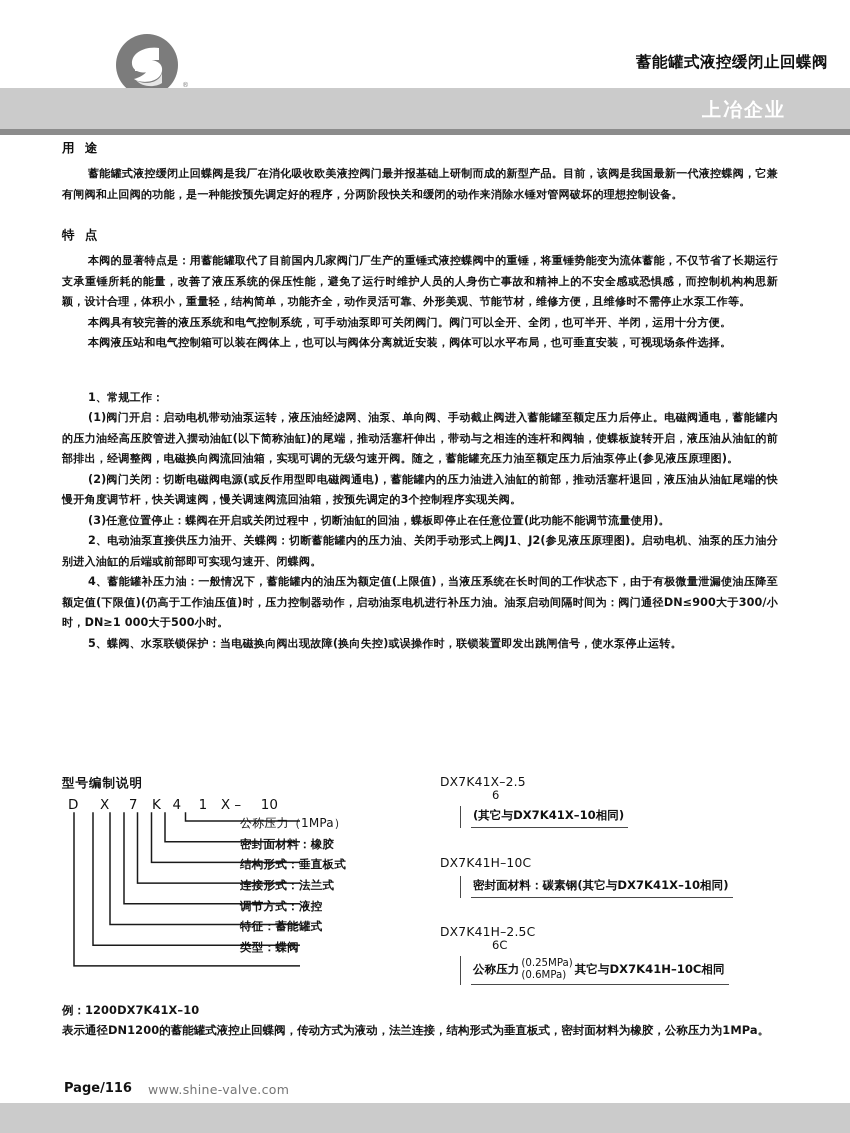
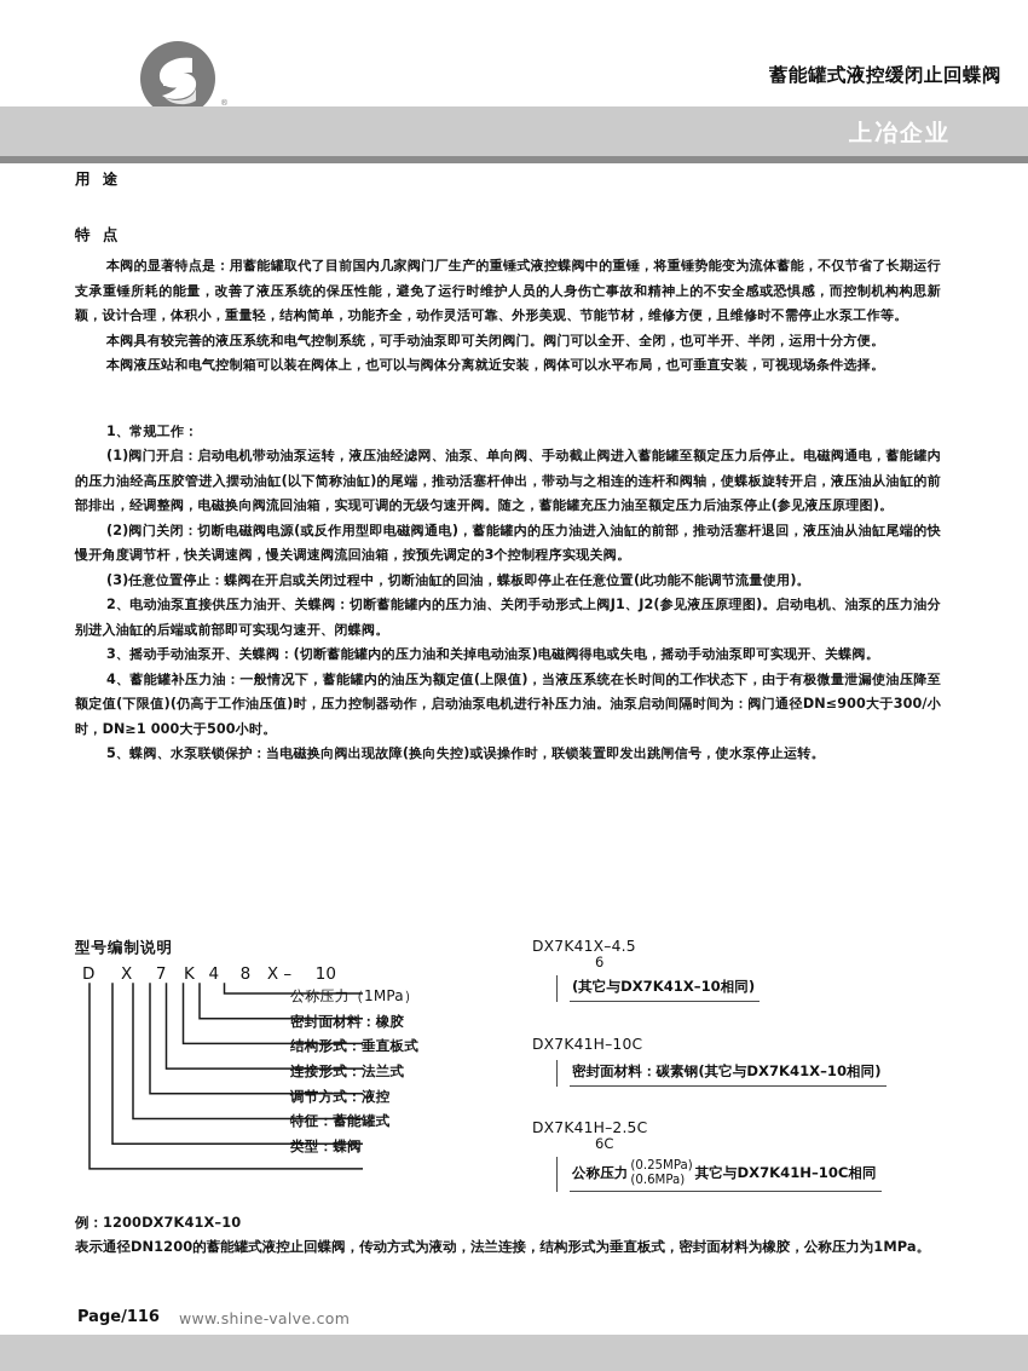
  ®
  蓄能罐式液控缓闭止回蝶阀
  上冶企业
  用 途
- 蓄能罐式液控缓闭止回蝶阀是我厂在消化吸收欧美液控阀门最并报基础上研制而成的新型产品。目前，该阀是我国最新一代液控蝶阀，它兼有闸阀和止回阀的功能，是一种能按预先调定好的程序，分两阶段快关和缓闭的动作来消除水锤对管网破坏的理想控制设备。
  特 点
  本阀的显著特点是：用蓄能罐取代了目前国内几家阀门厂生产的重锤式液控蝶阀中的重锤，将重锤势能变为流体蓄能，不仅节省了长期运行支承重锤所耗的能量，改善了液压系统的保压性能，避免了运行时维护人员的人身伤亡事故和精神上的不安全感或恐惧感，而控制机构构思新颖，设计合理，体积小，重量轻，结构简单，功能齐全，动作灵活可靠、外形美观、节能节材，维修方便，且维修时不需停止水泵工作等。
  本阀具有较完善的液压系统和电气控制系统，可手动油泵即可关闭阀门。阀门可以全开、全闭，也可半开、半闭，运用十分方便。
  本阀液压站和电气控制箱可以装在阀体上，也可以与阀体分离就近安装，阀体可以水平布局，也可垂直安装，可视现场条件选择。
  1、常规工作：
  (1)阀门开启：启动电机带动油泵运转，液压油经滤网、油泵、单向阀、手动截止阀进入蓄能罐至额定压力后停止。电磁阀通电，蓄能罐内的压力油经高压胶管进入摆动油缸(以下简称油缸)的尾端，推动活塞杆伸出，带动与之相连的连杆和阀轴，使蝶板旋转开启，液压油从油缸的前部排出，经调整阀，电磁换向阀流回油箱，实现可调的无级匀速开阀。随之，蓄能罐充压力油至额定压力后油泵停止(参见液压原理图)。
  (2)阀门关闭：切断电磁阀电源(或反作用型即电磁阀通电)，蓄能罐内的压力油进入油缸的前部，推动活塞杆退回，液压油从油缸尾端的快慢开角度调节杆，快关调速阀，慢关调速阀流回油箱，按预先调定的3个控制程序实现关阀。
  (3)任意位置停止：蝶阀在开启或关闭过程中，切断油缸的回油，蝶板即停止在任意位置(此功能不能调节流量使用)。
  2、电动油泵直接供压力油开、关蝶阀：切断蓄能罐内的压力油、关闭手动形式上阀J1、J2(参见液压原理图)。启动电机、油泵的压力油分别进入油缸的后端或前部即可实现匀速开、闭蝶阀。
+ 3、摇动手动油泵开、关蝶阀：(切断蓄能罐内的压力油和关掉电动油泵)电磁阀得电或失电，摇动手动油泵即可实现开、关蝶阀。
  4、蓄能罐补压力油：一般情况下，蓄能罐内的油压为额定值(上限值)，当液压系统在长时间的工作状态下，由于有极微量泄漏使油压降至额定值(下限值)(仍高于工作油压值)时，压力控制器动作，启动油泵电机进行补压力油。油泵启动间隔时间为：阀门通径DN≤900大于300/小时，DN≥1 000大于500小时。
  5、蝶阀、水泵联锁保护：当电磁换向阀出现故障(换向失控)或误操作时，联锁装置即发出跳闸信号，使水泵停止运转。
  型号编制说明
- D X 7 K 4 1 X – 10
+ D X 7 K 4 8 X – 10
  公称压力（1MPa）
  密封面材料：橡胶
  结构形式：垂直板式
  连接形式：法兰式
  调节方式：液控
  特征：蓄能罐式
  类型：蝶阀
- DX7K41X–2.5
+ DX7K41X–4.5
  6
  (其它与DX7K41X–10相同)
  DX7K41H–10C
  密封面材料：碳素钢(其它与DX7K41X–10相同)
  DX7K41H–2.5C
  6C
  公称压力
  (0.25MPa)
  (0.6MPa)
  其它与DX7K41H–10C相同
  例：1200DX7K41X–10
  表示通径DN1200的蓄能罐式液控止回蝶阀，传动方式为液动，法兰连接，结构形式为垂直板式，密封面材料为橡胶，公称压力为1MPa。
  Page/116
  www.shine-valve.com
